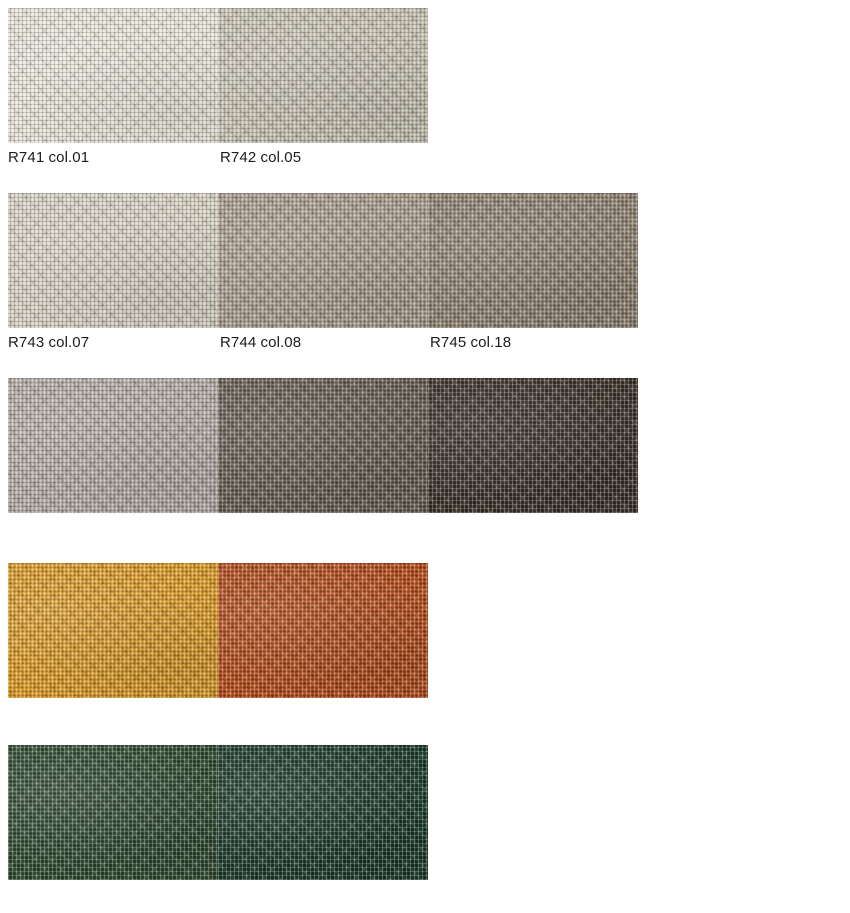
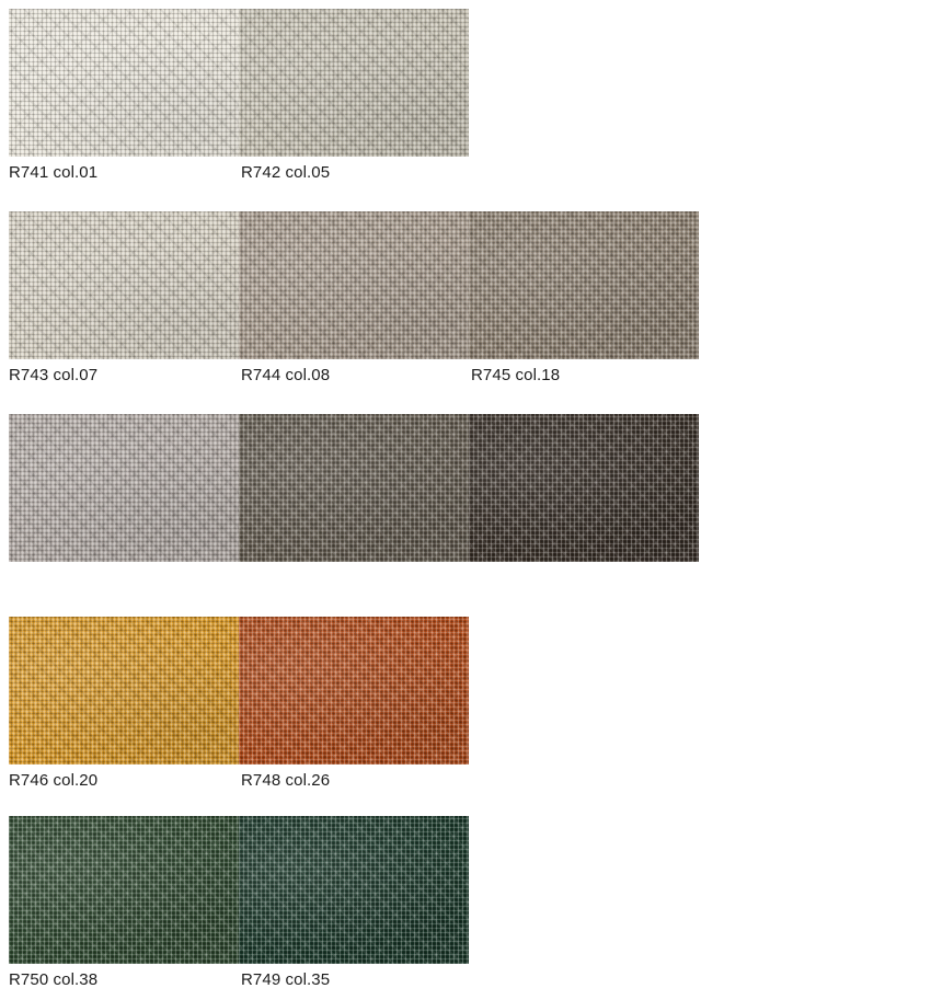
  R741 col.01
  R742 col.05
  R743 col.07
  R744 col.08
  R745 col.18
+ R746 col.20
+ R748 col.26
+ R750 col.38
+ R749 col.35
